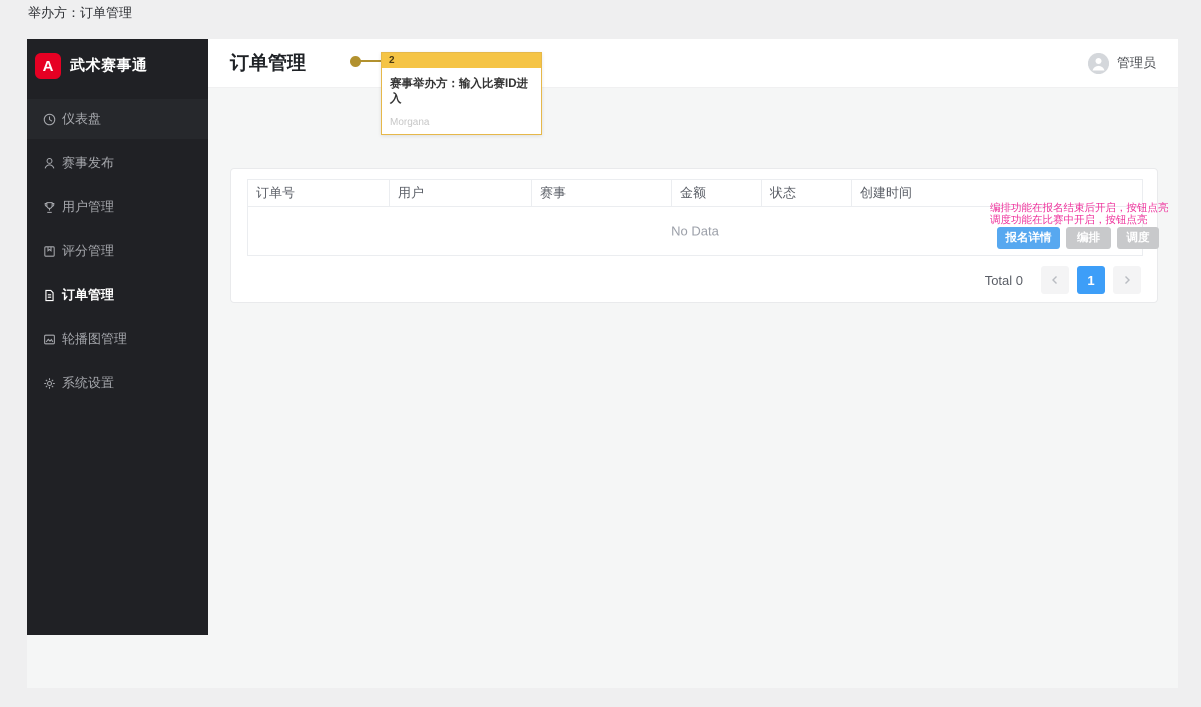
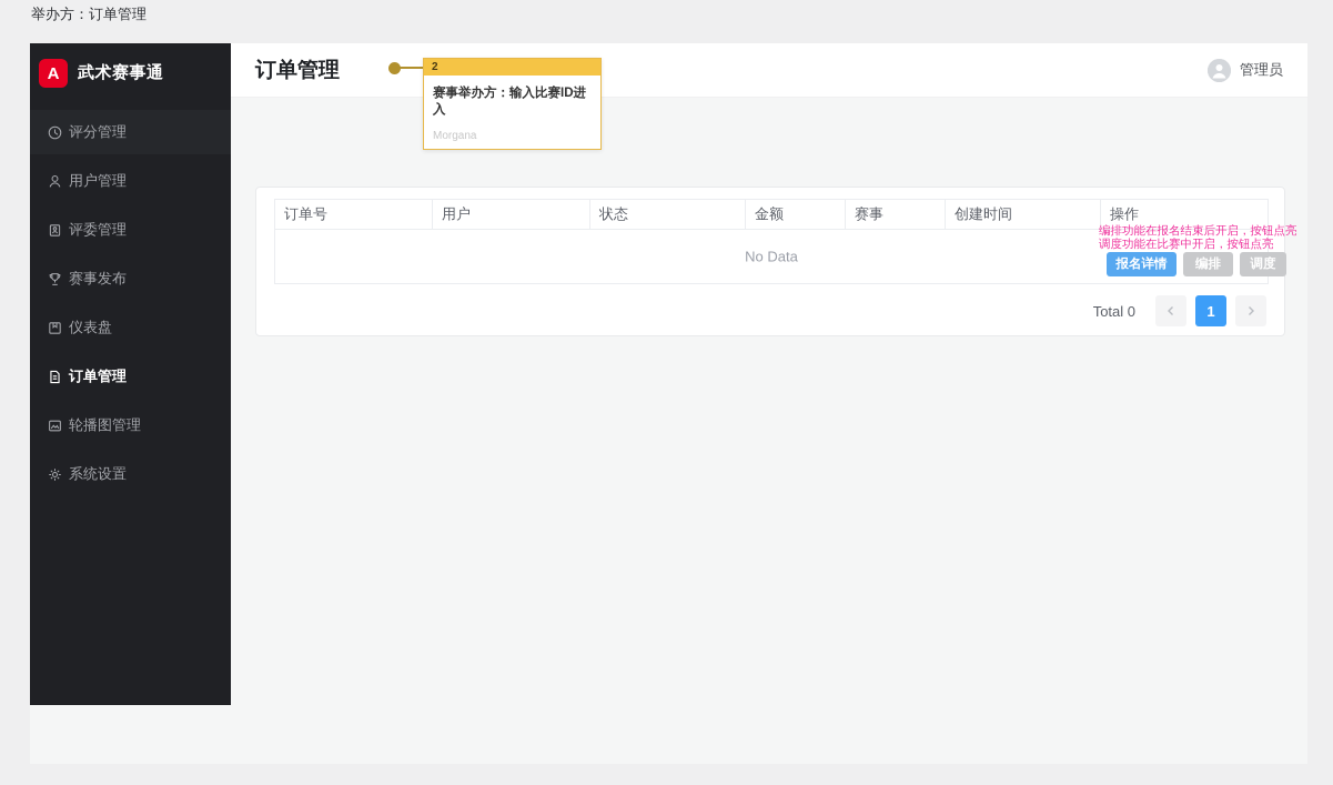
  举办方：订单管理
  A
  武术赛事通
- 仪表盘
+ 评分管理
- 赛事发布
+ 用户管理
+ 评委管理
- 用户管理
+ 赛事发布
- 评分管理
+ 仪表盘
  订单管理
  轮播图管理
  系统设置
  订单管理
  管理员
  订单号
  用户
- 赛事
+ 状态
  金额
- 状态
+ 赛事
  创建时间
+ 操作
  No Data
  编排功能在报名结束后开启，按钮点亮
  调度功能在比赛中开启，按钮点亮
  报名详情
  编排
  调度
  Total 0
  1
  2
  赛事举办方：输入比赛ID进入
  Morgana
